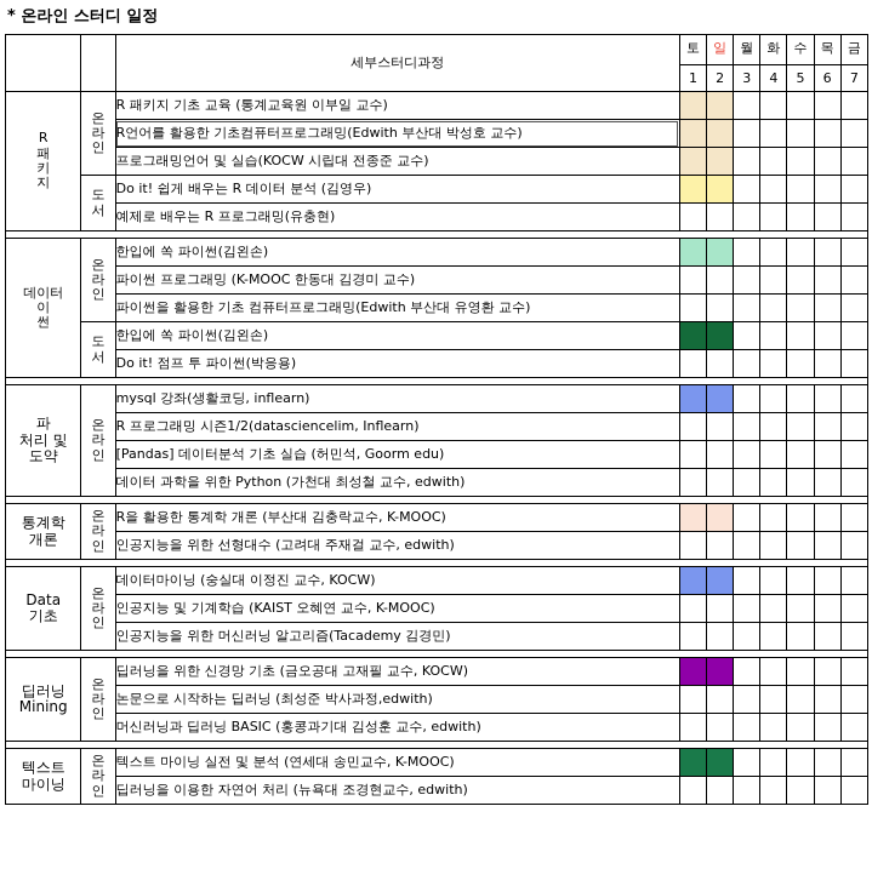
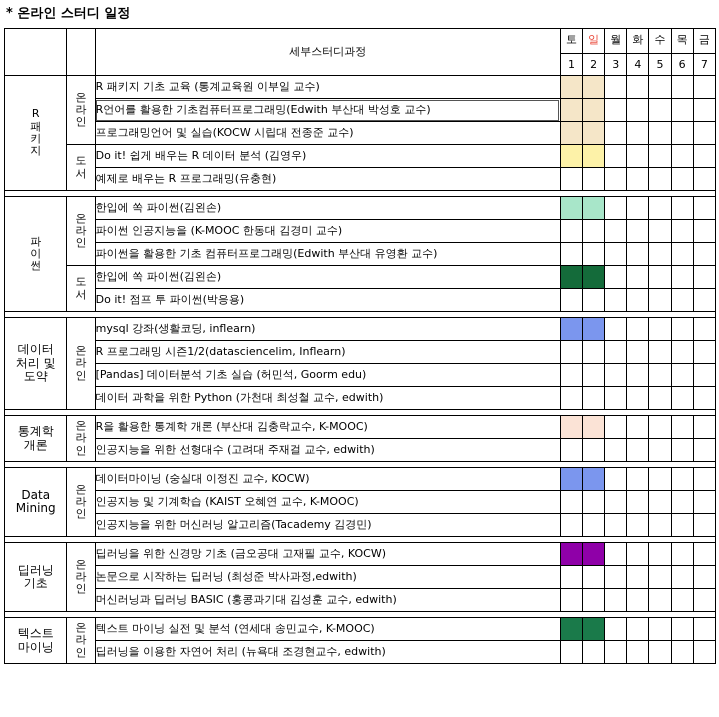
  * 온라인 스터디 일정
  		세부스터디과정	토	일	월	화	수	목	금
  1	2	3	4	5	6	7
  R패키지	온라인	R 패키지 기초 교육 (통계교육원 이부일 교수)
  R언어를 활용한 기초컴퓨터프로그래밍(Edwith 부산대 박성호 교수)
  프로그래밍언어 및 실습(KOCW 시립대 전종준 교수)
  도서	Do it! 쉽게 배우는 R 데이터 분석 (김영우)
  예제로 배우는 R 프로그래밍(유충현)
- 데이터이썬	온라인	한입에 쏙 파이썬(김왼손)
+ 파이썬	온라인	한입에 쏙 파이썬(김왼손)
- 파이썬 프로그래밍 (K-MOOC 한동대 김경미 교수)
+ 파이썬 인공지능을 (K-MOOC 한동대 김경미 교수)
  파이썬을 활용한 기초 컴퓨터프로그래밍(Edwith 부산대 유영환 교수)
  도서	한입에 쏙 파이썬(김왼손)
  Do it! 점프 투 파이썬(박응용)
- 파처리 및도약	온라인	mysql 강좌(생활코딩, inflearn)
+ 데이터처리 및도약	온라인	mysql 강좌(생활코딩, inflearn)
  R 프로그래밍 시즌1/2(datasciencelim, Inflearn)
  [Pandas] 데이터분석 기초 실습 (허민석, Goorm edu)
  데이터 과학을 위한 Python (가천대 최성철 교수, edwith)
  통계학개론	온라인	R을 활용한 통계학 개론 (부산대 김충락교수, K-MOOC)
  인공지능을 위한 선형대수 (고려대 주재걸 교수, edwith)
- Data기초	온라인	데이터마이닝 (숭실대 이정진 교수, KOCW)
+ DataMining	온라인	데이터마이닝 (숭실대 이정진 교수, KOCW)
  인공지능 및 기계학습 (KAIST 오혜연 교수, K-MOOC)
  인공지능을 위한 머신러닝 알고리즘(Tacademy 김경민)
- 딥러닝Mining	온라인	딥러닝을 위한 신경망 기초 (금오공대 고재필 교수, KOCW)
+ 딥러닝기초	온라인	딥러닝을 위한 신경망 기초 (금오공대 고재필 교수, KOCW)
  논문으로 시작하는 딥러닝 (최성준 박사과정,edwith)
  머신러닝과 딥러닝 BASIC (홍콩과기대 김성훈 교수, edwith)
  텍스트마이닝	온라인	텍스트 마이닝 실전 및 분석 (연세대 송민교수, K-MOOC)
  딥러닝을 이용한 자연어 처리 (뉴욕대 조경현교수, edwith)
